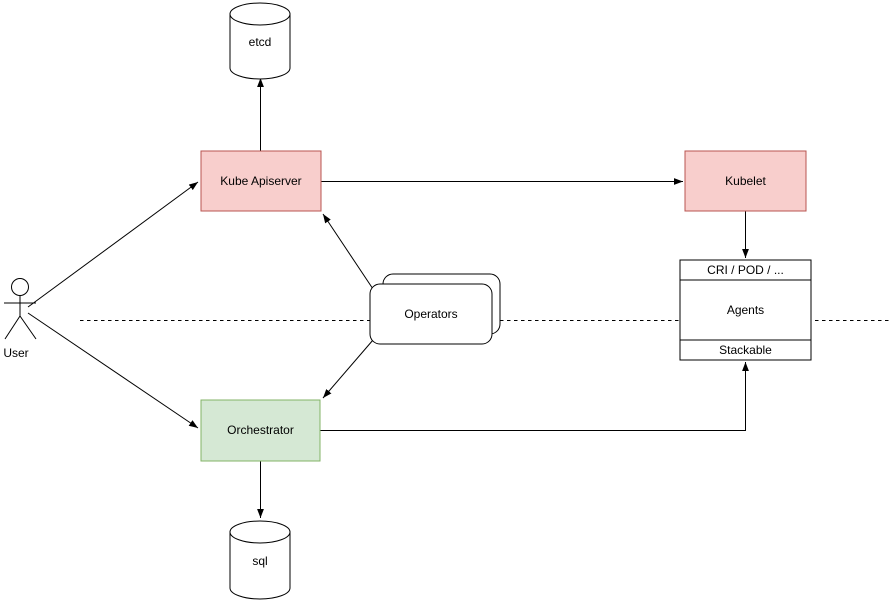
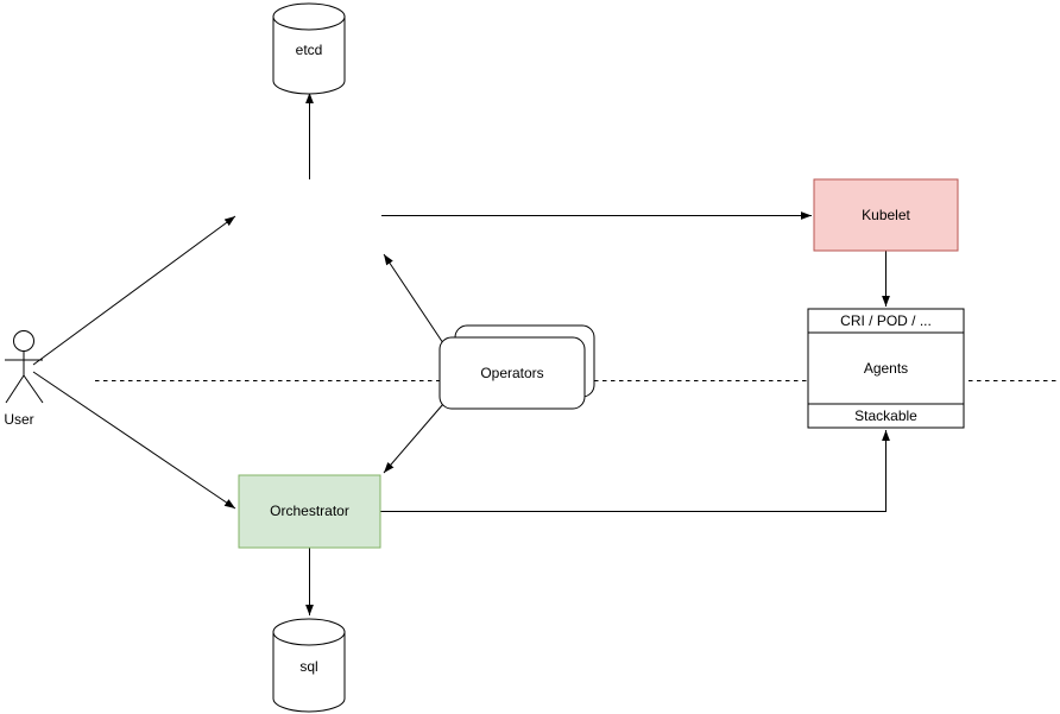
  User
  etcd
- Kube Apiserver
  Kubelet
  Operators
  CRI / POD / ...
  Agents
  Stackable
  Orchestrator
  sql
